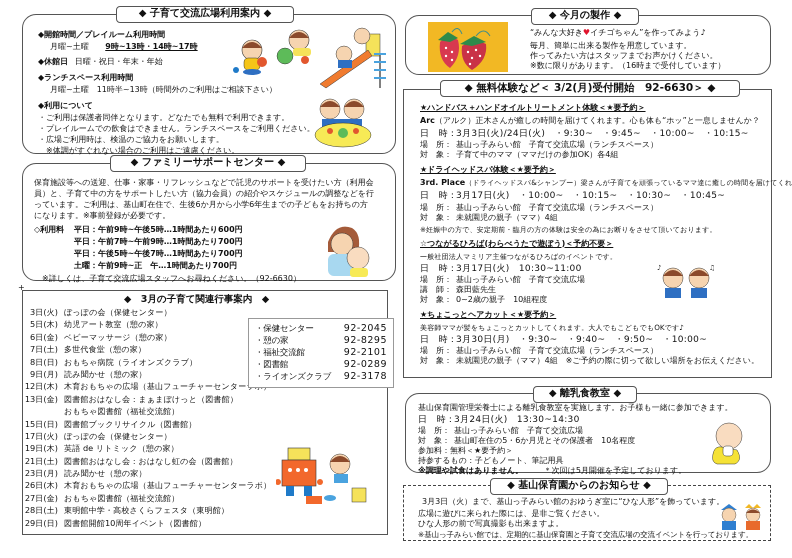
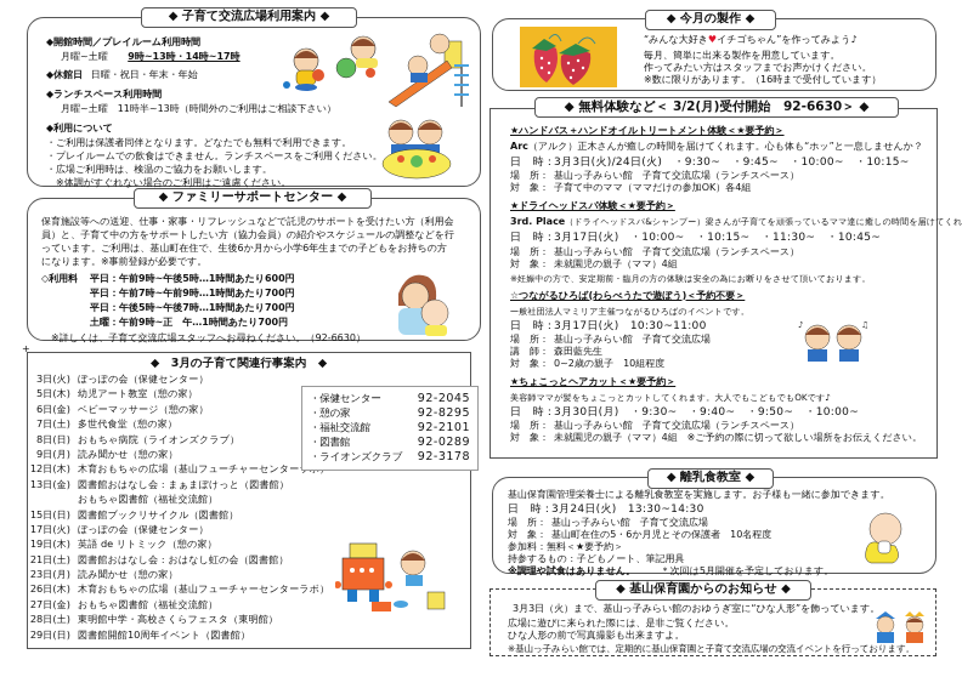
  ◆ 子育て交流広場利用案内 ◆
  ◆開館時間／プレイルーム利用時間
  月曜~土曜 9時~13時・14時~17時
  ◆休館日 日曜・祝日・年末・年始
  ◆ランチスペース利用時間
  月曜~土曜 11時半~13時（時間外のご利用はご相談下さい）
  ◆利用について
  ・ご利用は保護者同伴となります。どなたでも無料で利用できます。
  ・プレイルームでの飲食はできません。ランチスペースをご利用ください。
  ・広場ご利用時は、検温のご協力をお願いします。
  ※体調がすぐれない場合のご利用はご遠慮ください。
  ◆ ファミリーサポートセンター ◆
  保育施設等への送迎、仕事・家事・リフレッシュなどで託児のサポートを受けたい方（利用会
  員）と、子育て中の方をサポートしたい方（協力会員）の紹介やスケジュールの調整などを行
  っています。ご利用は、基山町在住で、生後6か月から小学6年生までの子どもをお持ちの方
  になります。※事前登録が必要です。
  ◇利用料
  平日：午前9時~午後5時…1時間あたり600円
  平日：午前7時~午前9時…1時間あたり700円
  平日：午後5時~午後7時…1時間あたり700円
  土曜：午前9時~正 午…1時間あたり700円
  ※詳しくは、子育て交流広場スタッフへお尋ねください。（92-6630）
  +
  ◆ 3月の子育て関連行事案内 ◆
  3日(火)
  ぼっぽの会（保健センター）
  5日(木)
  幼児アート教室（憩の家）
  6日(金)
  ベビーマッサージ（憩の家）
  7日(土)
  多世代食堂（憩の家）
  8日(日)
  おもちゃ病院（ライオンズクラブ）
  9日(月)
  読み聞かせ（憩の家）
  12日(木)
  木育おもちゃの広場（基山フューチャーセンター
  13日(金)
  図書館おはなし会：まぁまぼけっと（図書館）
  おもちゃ図書館（福祉交流館）
  15日(日)
  図書館ブックリサイクル（図書館）
  17日(火)
  ぼっぽの会（保健センター）
  19日(木)
  英語 de リトミック（憩の家）
  21日(土)
  図書館おはなし会：おはなし虹の会（図書館）
  23日(月)
  読み聞かせ（憩の家）
  26日(木)
  木育おもちゃの広場（基山フューチャーセンターラボ）
  27日(金)
  おもちゃ図書館（福祉交流館）
  28日(土)
  東明館中学・高校さくらフェスタ（東明館）
  29日(日)
  図書館開館10周年イベント（図書館）
  ・保健センター
  92-2045
  ・憩の家
  92-8295
  ・福祉交流館
  92-2101
  ・図書館
  92-0289
  ・ライオンズクラブ
  92-3178
  ◆ 今月の製作 ◆
  “みんな大好き♥イチゴちゃん”を作ってみよう♪
  毎月、簡単に出来る製作を用意しています。
  作ってみたい方はスタッフまでお声かけください。
  ※数に限りがあります。（16時まで受付しています）
  ◆ 無料体験など＜ 3/2(月)受付開始 92-6630＞ ◆
  ★ハンドバス＋ハンドオイルトリートメント体験＜★要予約＞
  Arc（アルク）正木さんが癒しの時間を届けてくれます。心も体も“ホッ”と一息しませんか？
  日 時：
  3月3日(火)/24日(火) ・9:30~ ・9:45~ ・10:00~ ・10:15~
  場 所：
  基山っ子みらい館 子育て交流広場（ランチスペース）
  対 象：
  子育て中のママ（ママだけの参加OK）各4組
  ★ドライヘッドスパ体験＜★要予約＞
  3rd. Place（ドライヘッドスパ&シャンプー）梁さんが子育てを頑張っているママ達に癒しの時間を届けてくれ
  日 時：
- 3月17日(火) ・10:00~ ・10:15~ ・10:30~ ・10:45~
+ 3月17日(火) ・10:00~ ・10:15~ ・11:30~ ・10:45~
  場 所：
  基山っ子みらい館 子育て交流広場（ランチスペース）
  対 象：
  未就園児の親子（ママ）4組
  ※妊娠中の方で、安定期前・臨月の方の体験は安全の為にお断りをさせて頂いております。
  ☆つながるひろば(わらべうたで遊ぼう)＜予約不要＞
  一般社団法人マミリア主催つながるひろばのイベントです。
  日 時：
  3月17日(火) 10:30~11:00
  場 所：
  基山っ子みらい館 子育て交流広場
  講 師：
  森田藍先生
  対 象：
  0~2歳の親子 10組程度
  ★ちょこっとヘアカット＜★要予約＞
  美容師ママが髪をちょこっとカットしてくれます。大人でもこどもでもOKです♪
  日 時：
  3月30日(月) ・9:30~ ・9:40~ ・9:50~ ・10:00~
  場 所：
  基山っ子みらい館 子育て交流広場（ランチスペース）
  対 象：
  未就園児の親子（ママ）4組 ※ご予約の際に切って欲しい場所をお伝えください。
  ♪
  ♫
  ◆ 離乳食教室 ◆
  基山保育園管理栄養士による離乳食教室を実施します。お子様も一緒に参加できます。
  日 時：
  3月24日(火) 13:30~14:30
  場 所：
  基山っ子みらい館 子育て交流広場
  対 象：
  基山町在住の5・6か月児とその保護者 10名程度
  参加料：無料＜★要予約＞
  持参するもの：子どもノート、筆記用具
  ※調理や試食はありません。 ＊次回は5月開催を予定しております。
  ◆ 基山保育園からのお知らせ ◆
  3月3日（火）まで、基山っ子みらい館のおゆうぎ室に“ひな人形”を飾っています。
  広場に遊びに来られた際には、是非ご覧ください。
  ひな人形の前で写真撮影も出来ますよ。
  ※基山っ子みらい館では、定期的に基山保育園と子育て交流広場の交流イベントを行っております。
